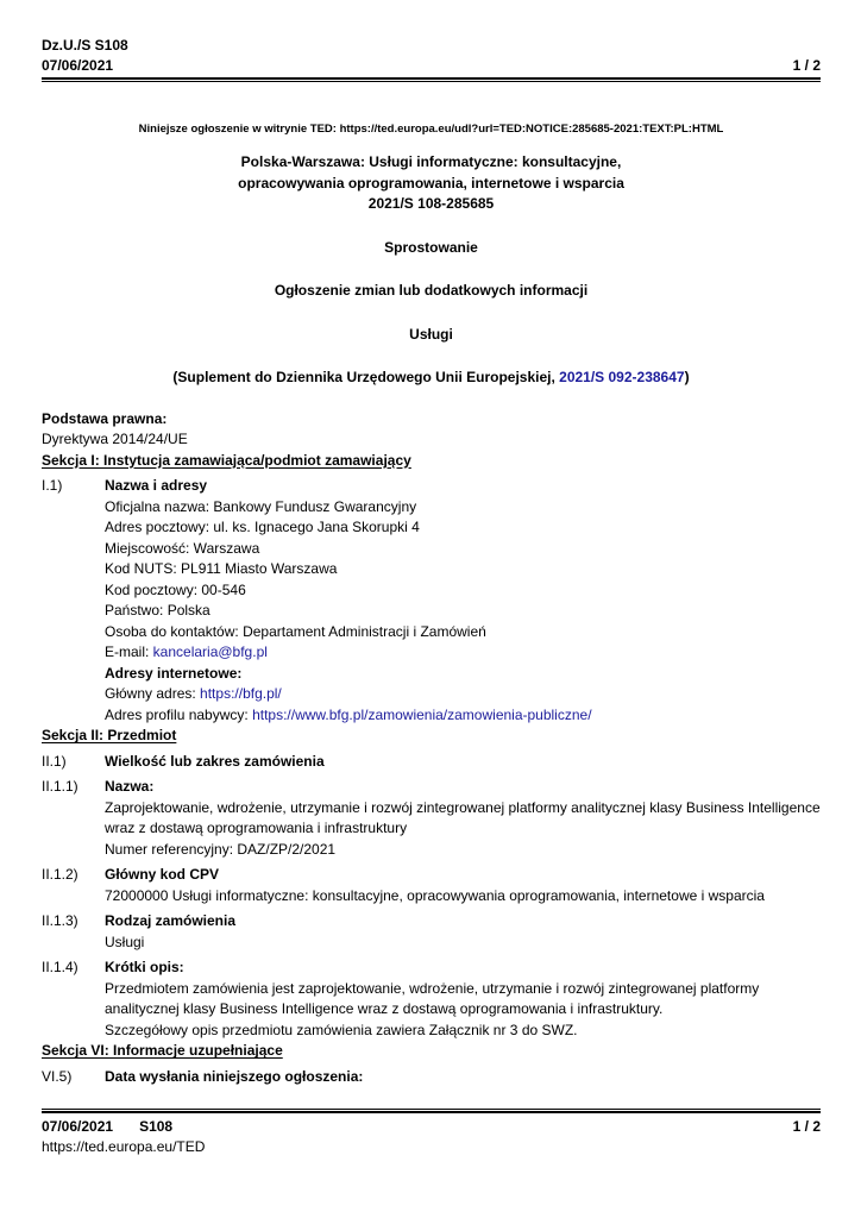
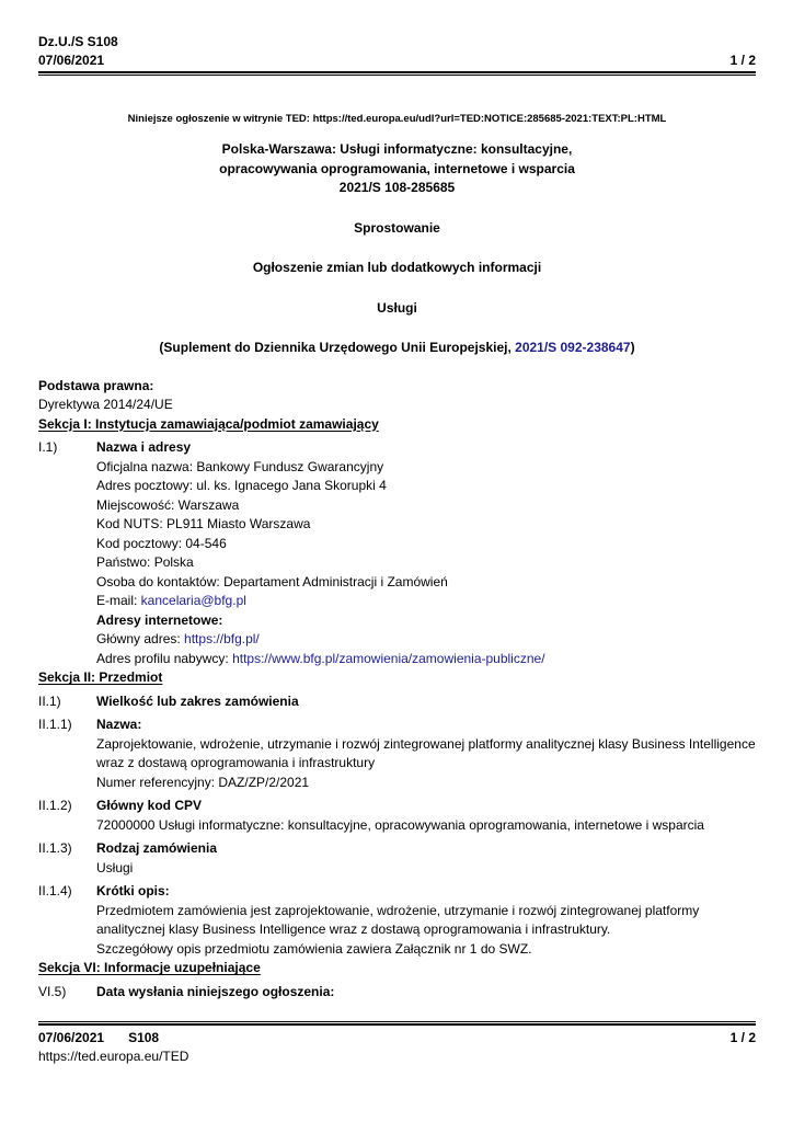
  Dz.U./S S108
  07/06/2021
  1 / 2
  Niniejsze ogłoszenie w witrynie TED: https://ted.europa.eu/udl?url=TED:NOTICE:285685-2021:TEXT:PL:HTML
  Polska-Warszawa: Usługi informatyczne: konsultacyjne,
  opracowywania oprogramowania, internetowe i wsparcia
  2021/S 108-285685
  Sprostowanie
  Ogłoszenie zmian lub dodatkowych informacji
  Usługi
  (Suplement do Dziennika Urzędowego Unii Europejskiej, 2021/S 092-238647)
  Podstawa prawna:
  Dyrektywa 2014/24/UE
  Sekcja I: Instytucja zamawiająca/podmiot zamawiający
  I.1)
  Nazwa i adresy
  Oficjalna nazwa: Bankowy Fundusz Gwarancyjny
  Adres pocztowy: ul. ks. Ignacego Jana Skorupki 4
  Miejscowość: Warszawa
  Kod NUTS: PL911 Miasto Warszawa
- Kod pocztowy: 00-546
+ Kod pocztowy: 04-546
  Państwo: Polska
  Osoba do kontaktów: Departament Administracji i Zamówień
  E-mail: kancelaria@bfg.pl
  Adresy internetowe:
  Główny adres: https://bfg.pl/
  Adres profilu nabywcy: https://www.bfg.pl/zamowienia/zamowienia-publiczne/
  Sekcja II: Przedmiot
  II.1)
  Wielkość lub zakres zamówienia
  II.1.1)
  Nazwa:
  Zaprojektowanie, wdrożenie, utrzymanie i rozwój zintegrowanej platformy analitycznej klasy Business Intelligence wraz z dostawą oprogramowania i infrastruktury
  Numer referencyjny: DAZ/ZP/2/2021
  II.1.2)
  Główny kod CPV
  72000000 Usługi informatyczne: konsultacyjne, opracowywania oprogramowania, internetowe i wsparcia
  II.1.3)
  Rodzaj zamówienia
  Usługi
  II.1.4)
  Krótki opis:
  Przedmiotem zamówienia jest zaprojektowanie, wdrożenie, utrzymanie i rozwój zintegrowanej platformy analitycznej klasy Business Intelligence wraz z dostawą oprogramowania i infrastruktury.
- Szczegółowy opis przedmiotu zamówienia zawiera Załącznik nr 3 do SWZ.
+ Szczegółowy opis przedmiotu zamówienia zawiera Załącznik nr 1 do SWZ.
  Sekcja VI: Informacje uzupełniające
  VI.5)
  Data wysłania niniejszego ogłoszenia:
  07/06/2021 S108
  1 / 2
  https://ted.europa.eu/TED
